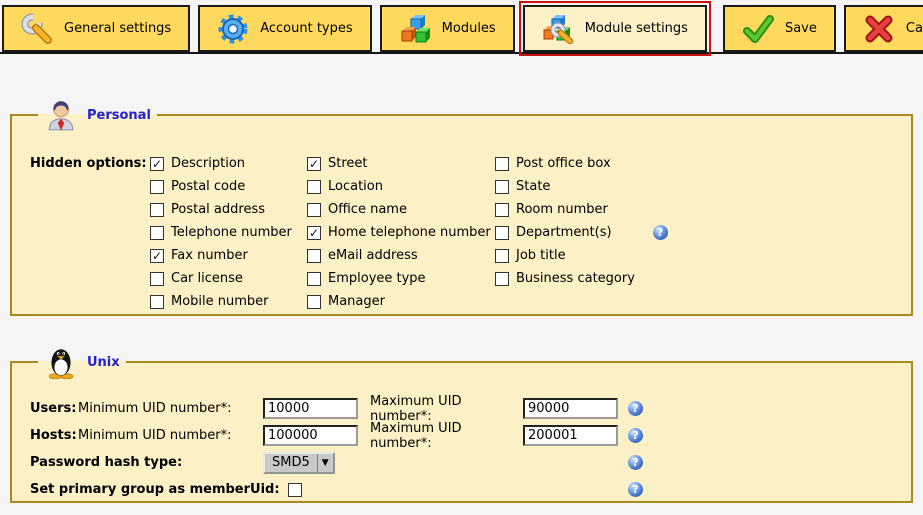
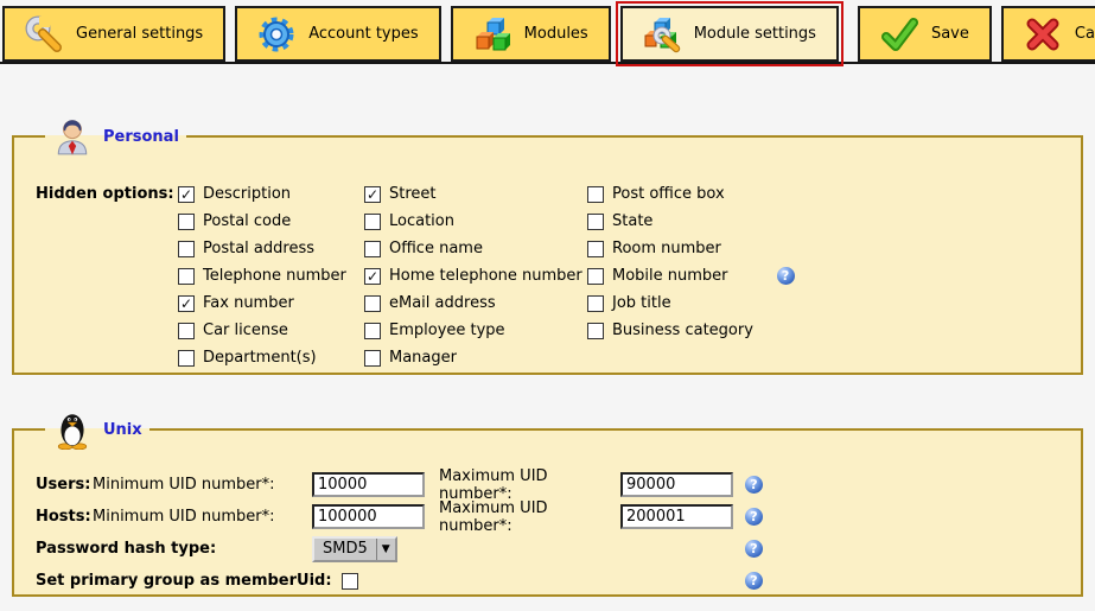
  General settings
  Account types
  Modules
  Module settings
  Save
  Personal
  Hidden options:
  Description
  Street
  Post office box
  Postal code
  Location
  State
  Postal address
  Office name
  Room number
  Telephone number
  Home telephone number
- Department(s)
+ Mobile number
  Fax number
  eMail address
  Job title
  Car license
  Employee type
  Business category
- Mobile number
+ Department(s)
  Manager
  Unix
  Users:
  Minimum UID number*:
  10000
  Maximum UID number*:
  90000
  Hosts:
  Minimum UID number*:
  100000
  Maximum UID number*:
  200001
  Password hash type:
  SMD5
  ▼
  Set primary group as memberUid:
